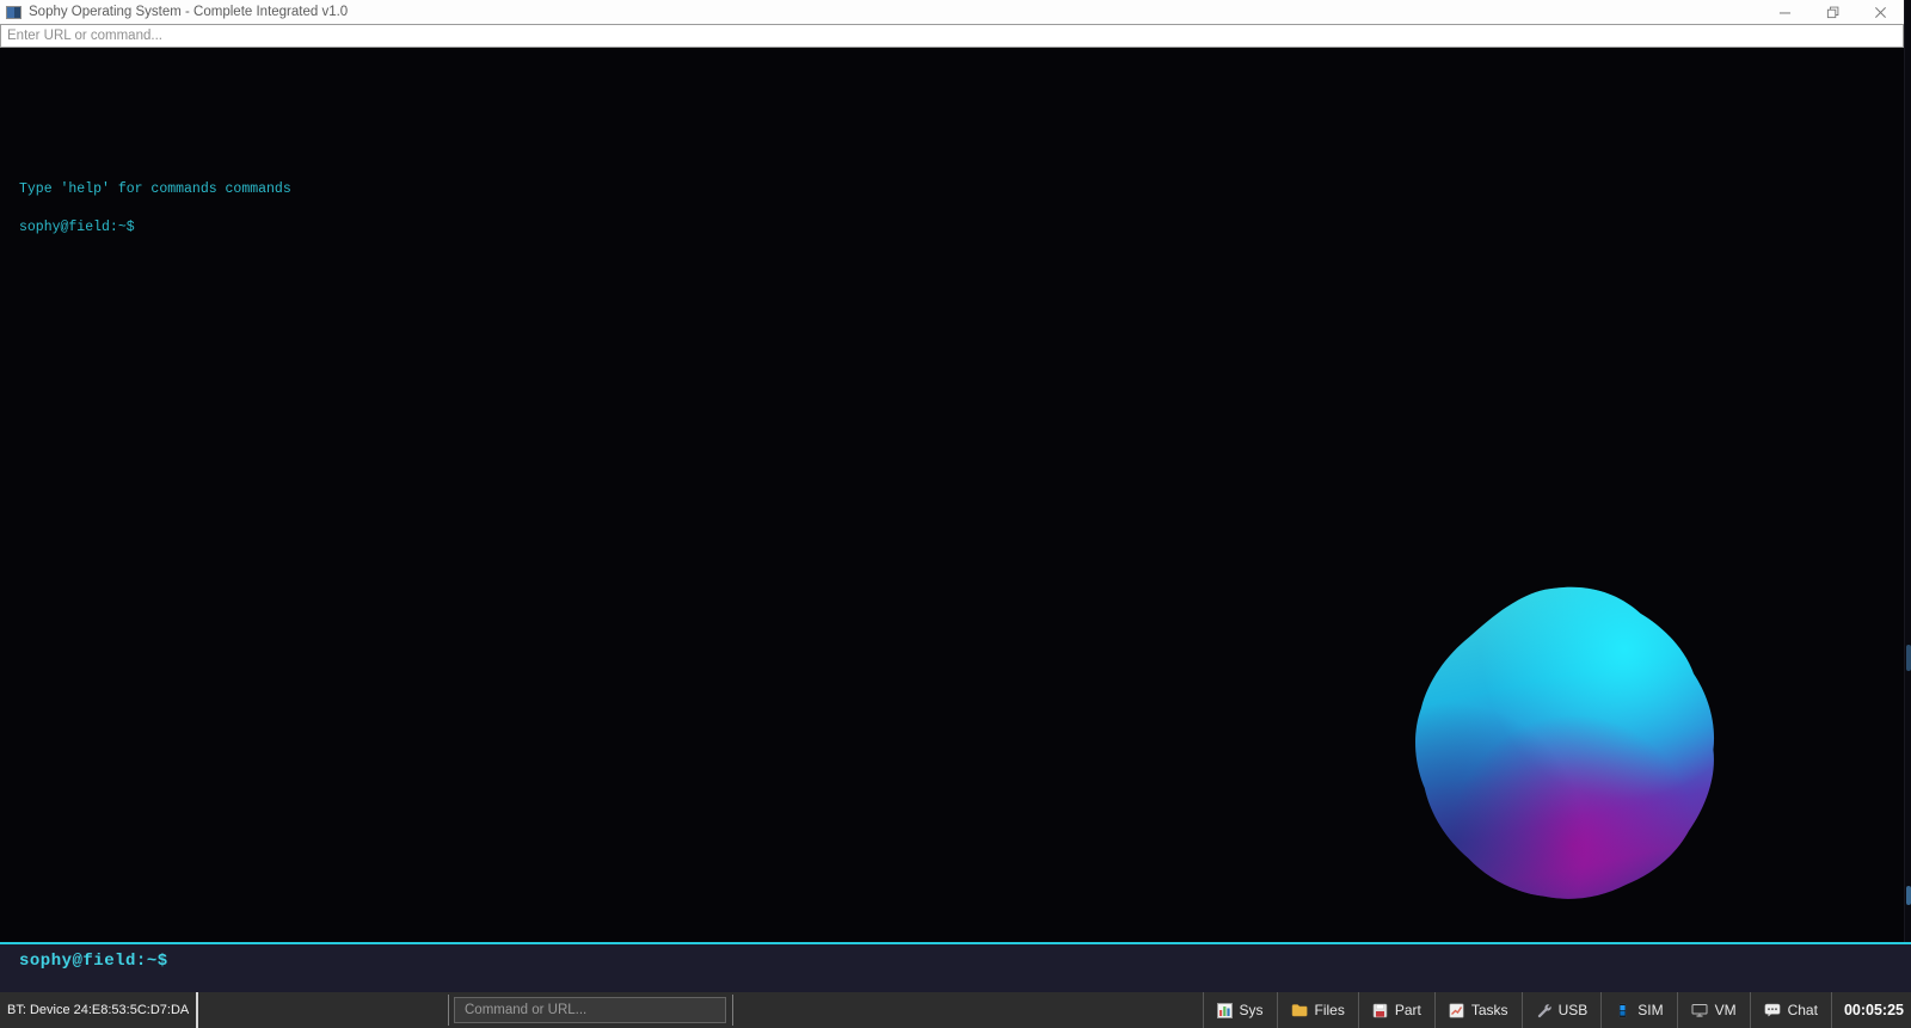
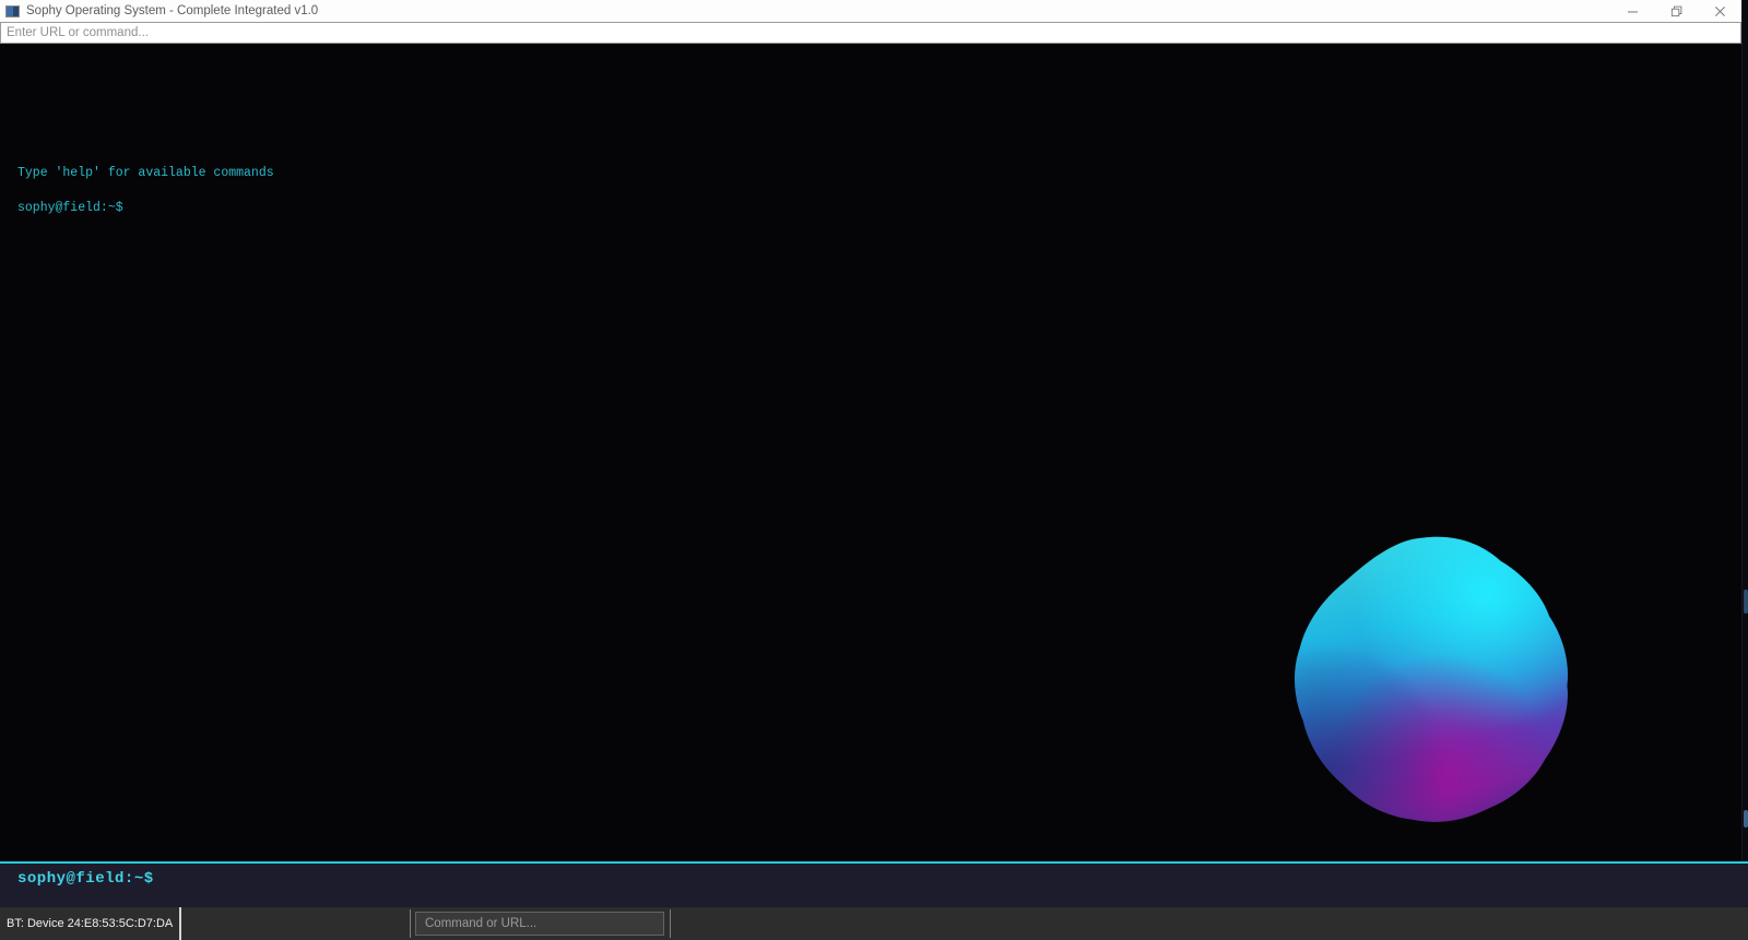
  Sophy Operating System - Complete Integrated v1.0
  Enter URL or command...
- Type 'help' for commands commands
+ Type 'help' for available commands
  sophy@field:~$
  sophy@field:~$
  BT: Device 24:E8:53:5C:D7:DA
  Command or URL...
- Sys
- Files
- Part
- Tasks
- USB
- SIM
- VM
- Chat
- 00:05:25
